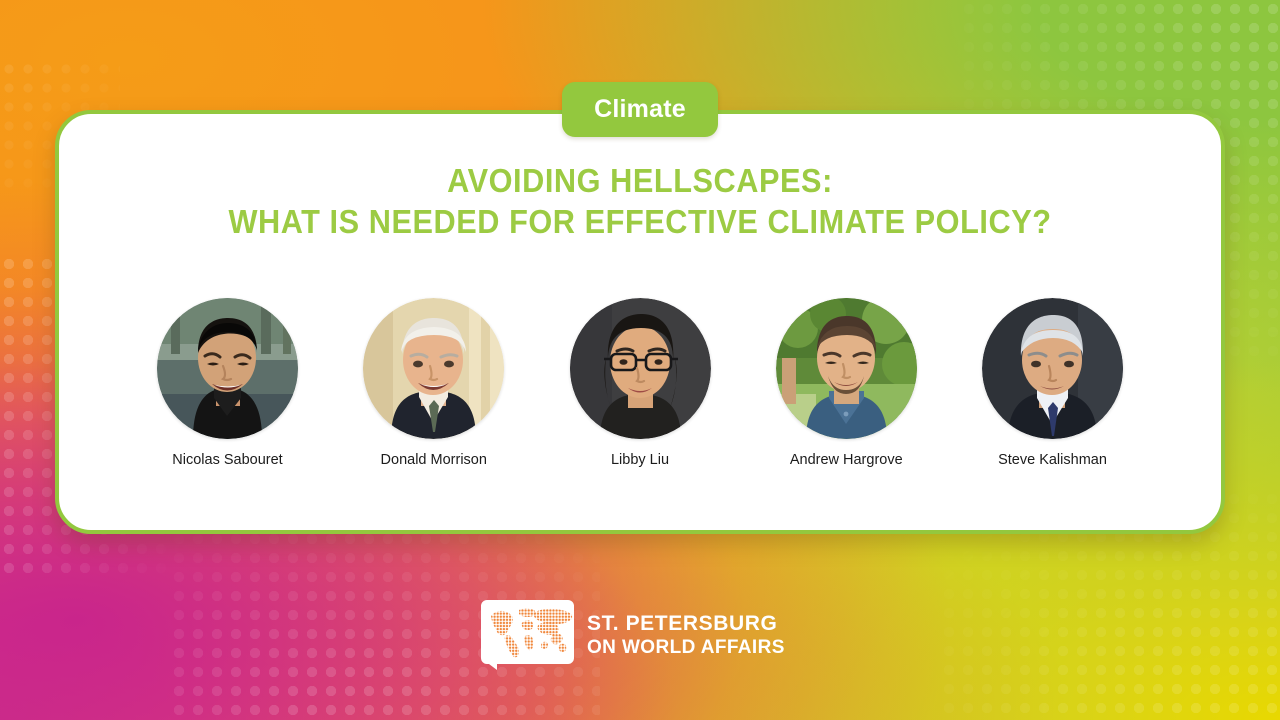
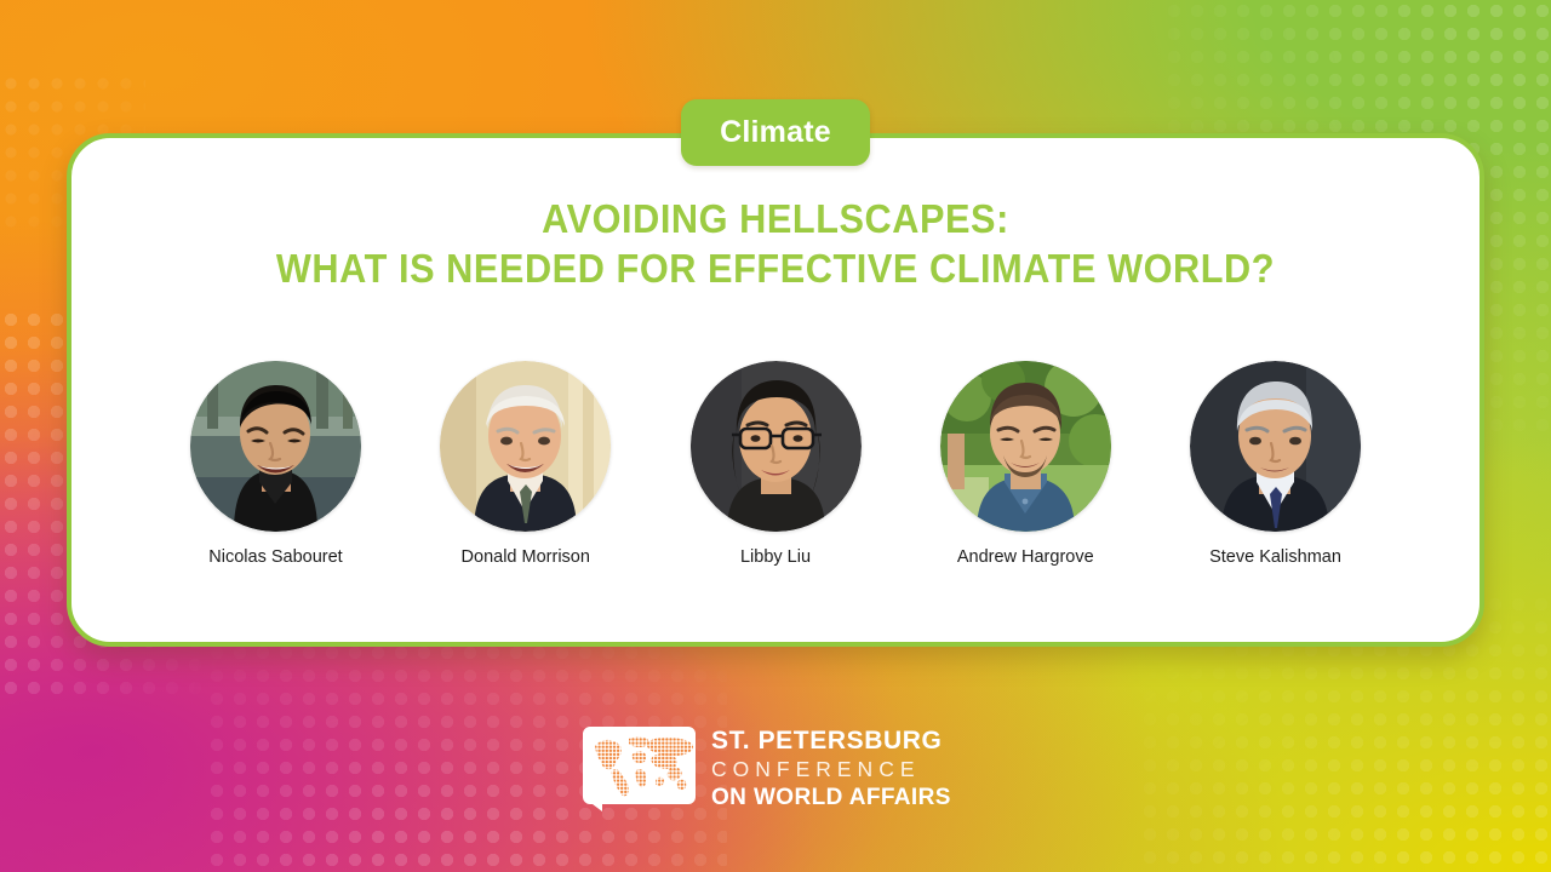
  Climate
  AVOIDING HELLSCAPES:
- WHAT IS NEEDED FOR EFFECTIVE CLIMATE POLICY?
+ WHAT IS NEEDED FOR EFFECTIVE CLIMATE WORLD?
  Nicolas Sabouret
  Donald Morrison
  Libby Liu
  Andrew Hargrove
  Steve Kalishman
  ST. PETERSBURG
+ CONFERENCE
  ON WORLD AFFAIRS
